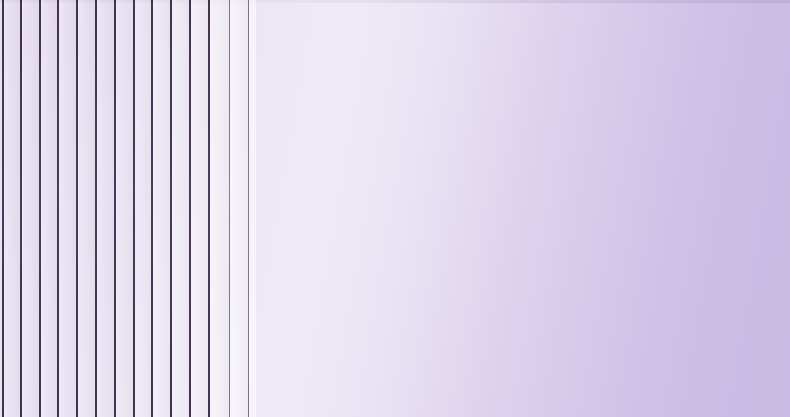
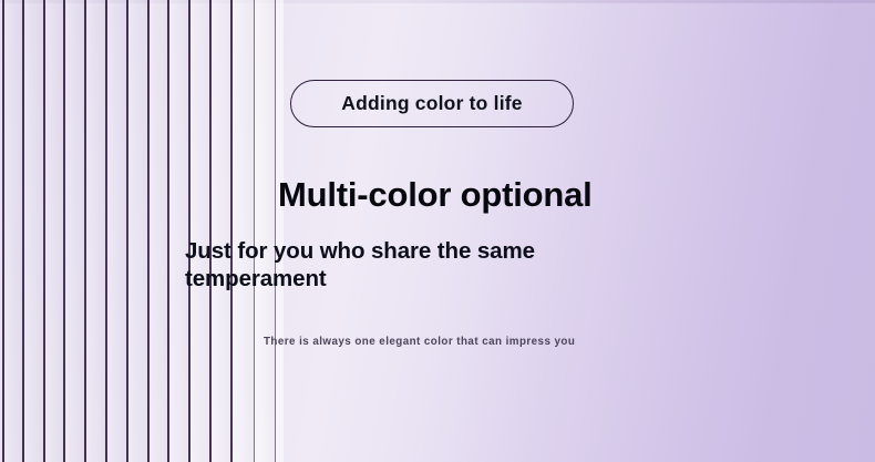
+ Adding color to life
+ Multi-color optional
+ Just for you who share the same temperament
+ There is always one elegant color that can impress you
